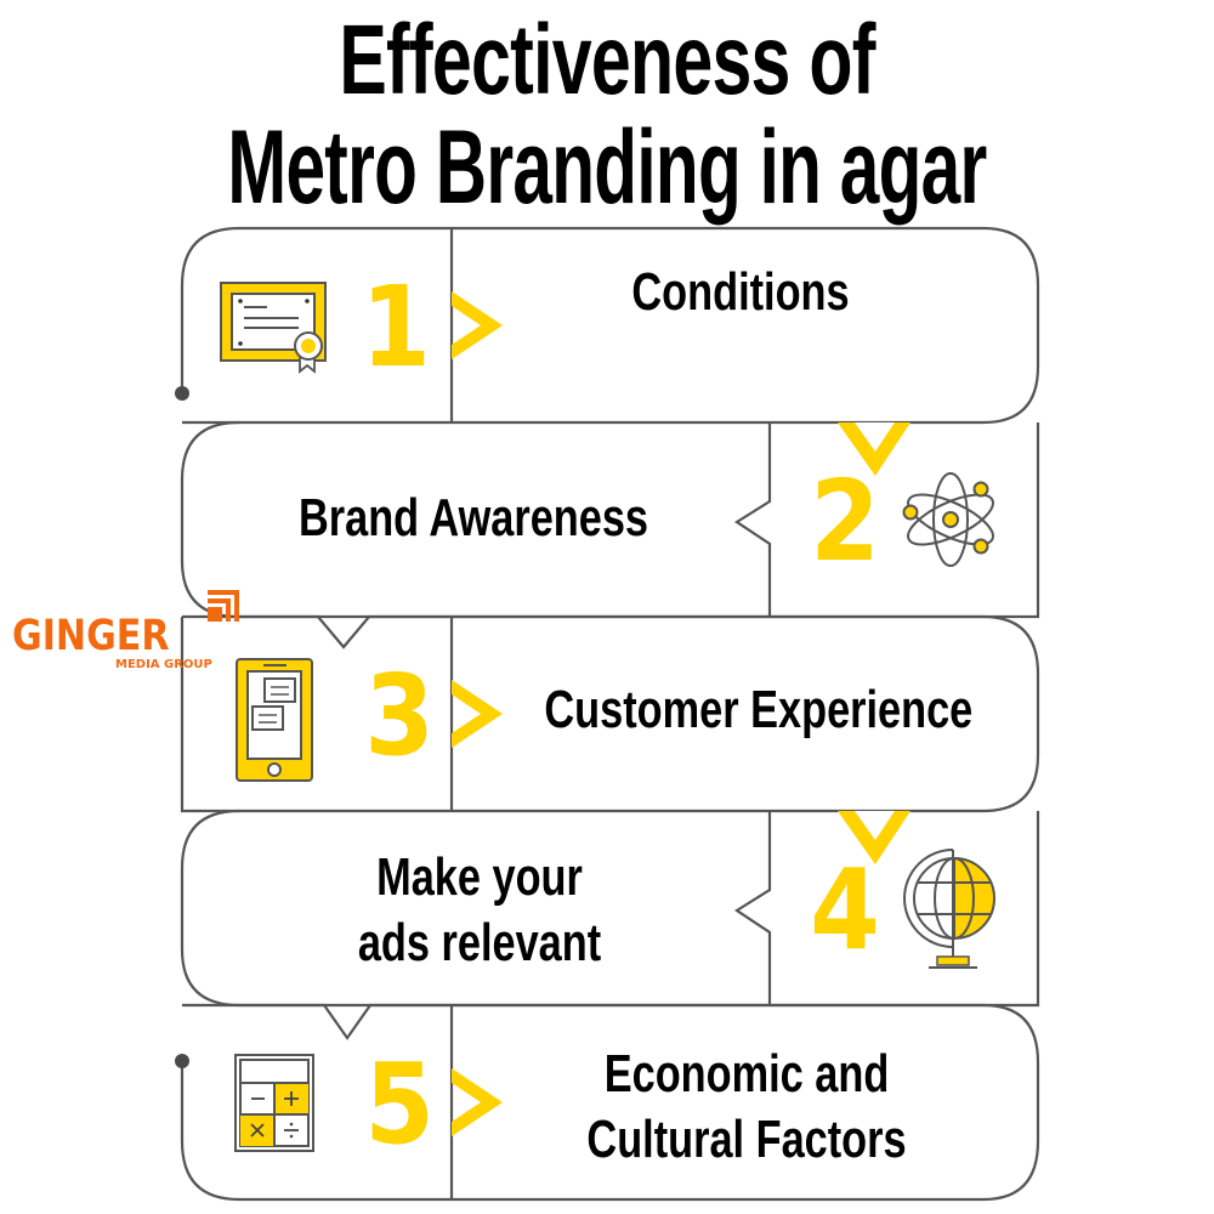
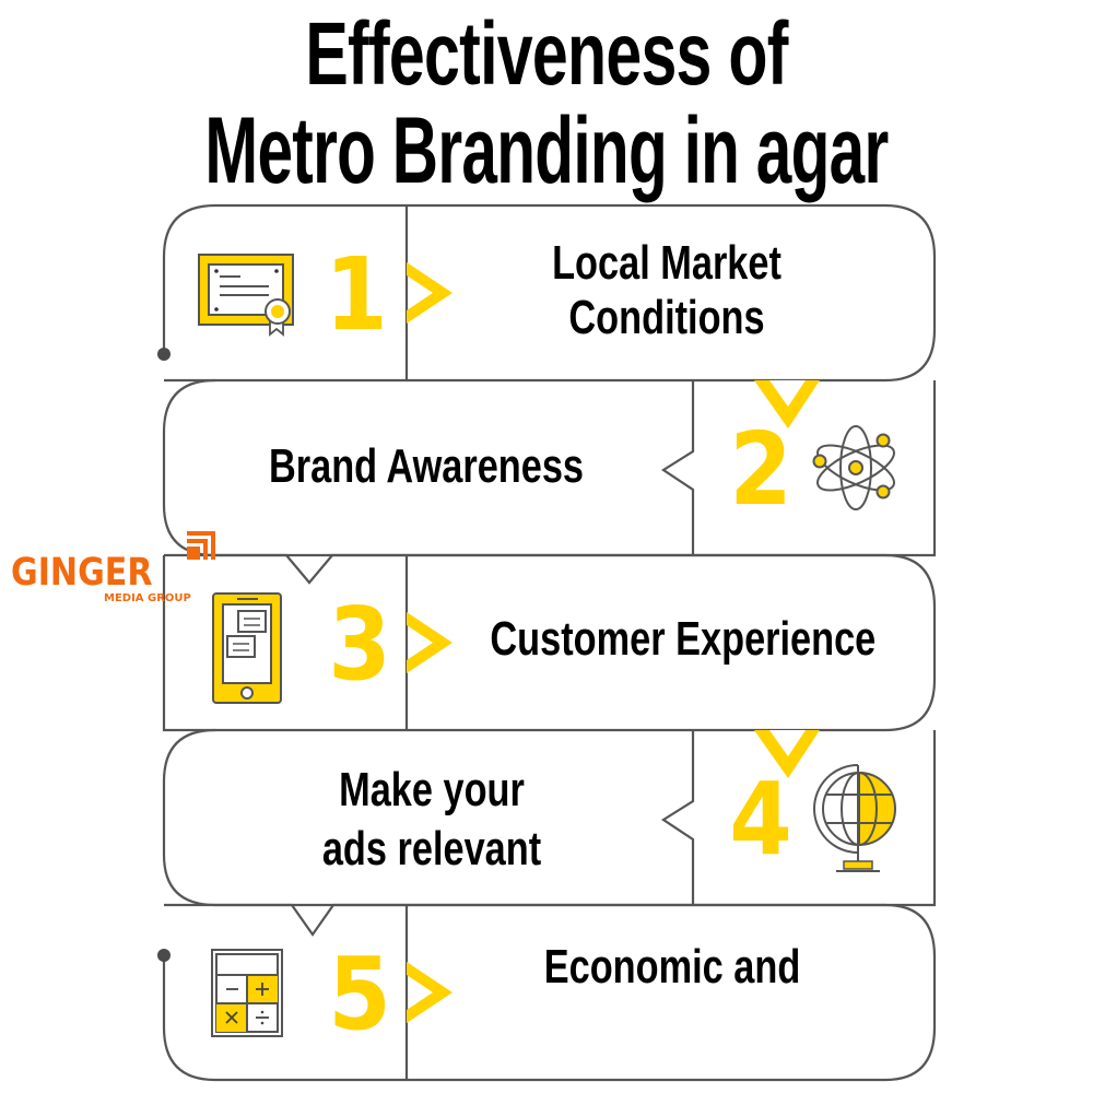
  Effectiveness of
  Metro Branding in agar
  GINGER
  MEDIA GROUP
  1
  2
  3
  4
  5
+ Local Market
  Conditions
  Brand Awareness
  Customer Experience
  Make your
  ads relevant
  Economic and
- Cultural Factors
